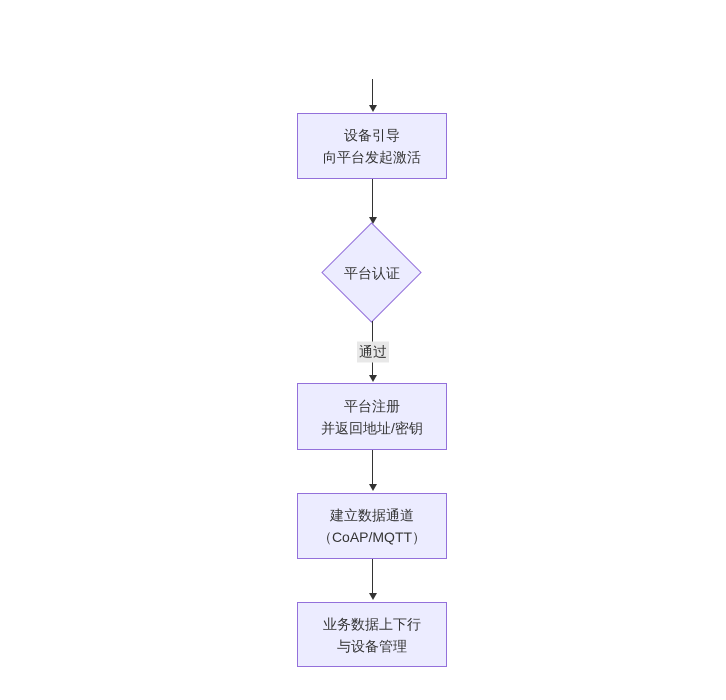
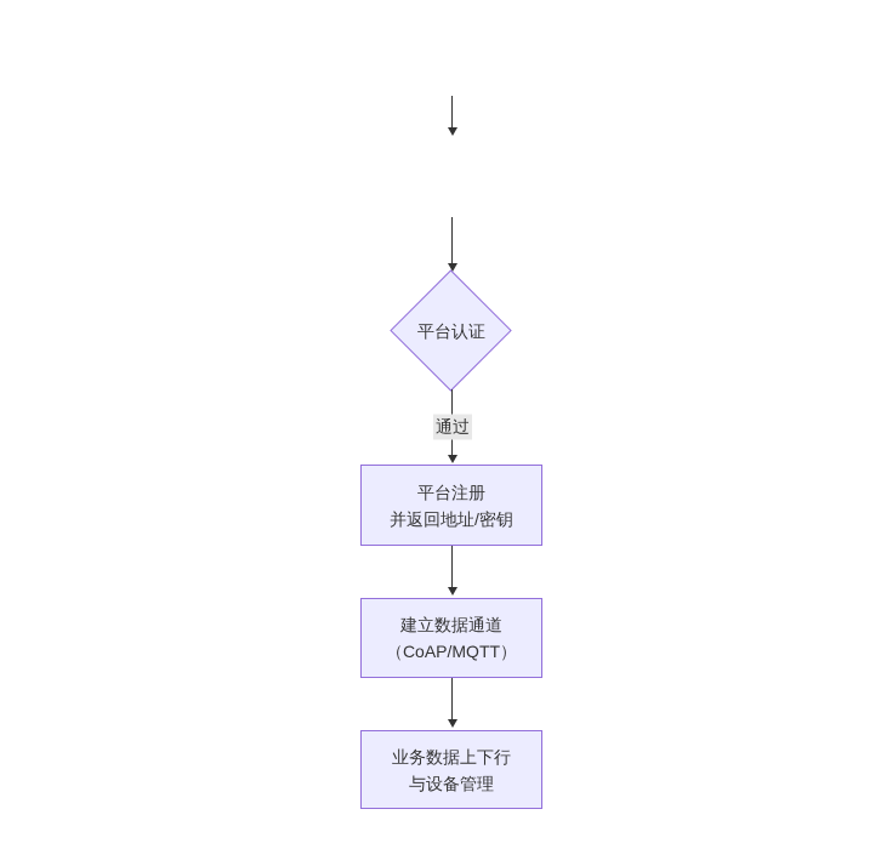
- 设备引导
- 向平台发起激活
  平台认证
  通过
  平台注册
  并返回地址/密钥
  建立数据通道
  （CoAP/MQTT）
  业务数据上下行
  与设备管理
